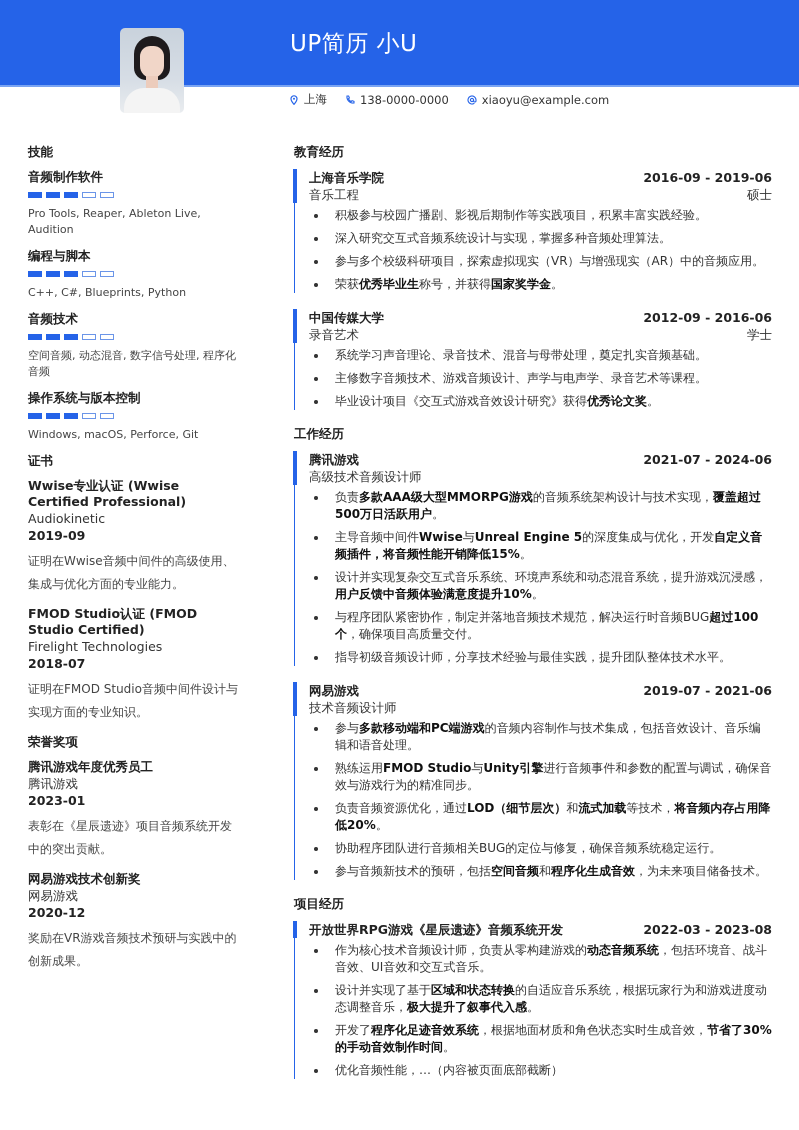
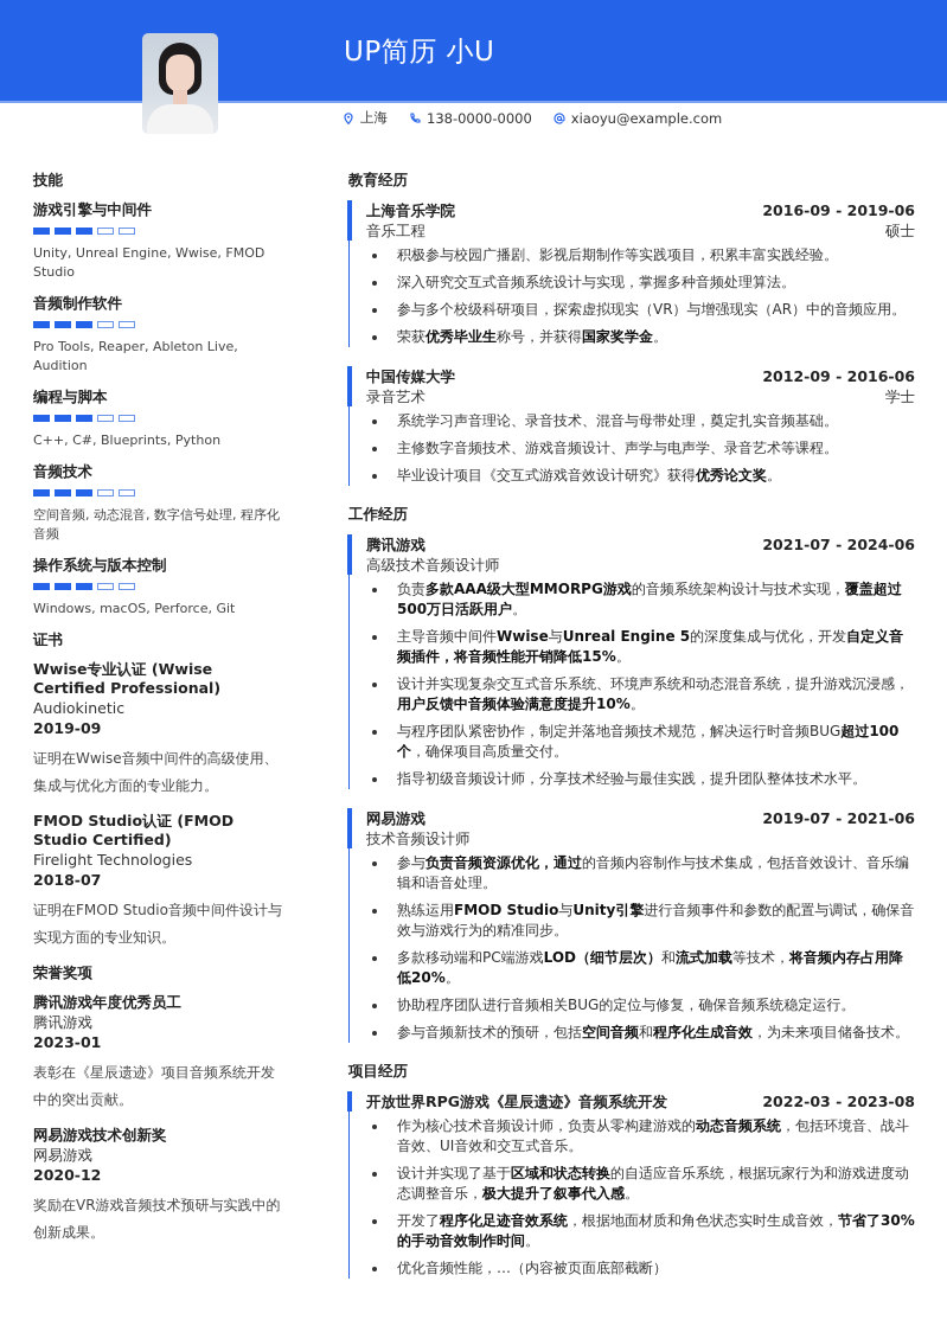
  UP简历 小U
  上海
  138-0000-0000
  xiaoyu@example.com
  技能
+ 游戏引擎与中间件
+ Unity, Unreal Engine, Wwise, FMOD Studio
  音频制作软件
  Pro Tools, Reaper, Ableton Live, Audition
  编程与脚本
  C++, C#, Blueprints, Python
  音频技术
  空间音频, 动态混音, 数字信号处理, 程序化音频
  操作系统与版本控制
  Windows, macOS, Perforce, Git
  证书
  Wwise专业认证 (Wwise Certified Professional)
  Audiokinetic
  2019-09
  证明在Wwise音频中间件的高级使用、集成与优化方面的专业能力。
  FMOD Studio认证 (FMOD Studio Certified)
  Firelight Technologies
  2018-07
  证明在FMOD Studio音频中间件设计与实现方面的专业知识。
  荣誉奖项
  腾讯游戏年度优秀员工
  腾讯游戏
  2023-01
  表彰在《星辰遗迹》项目音频系统开发中的突出贡献。
  网易游戏技术创新奖
  网易游戏
  2020-12
  奖励在VR游戏音频技术预研与实践中的创新成果。
  教育经历
  上海音乐学院
  2016-09 - 2019-06
  音乐工程
  硕士
  积极参与校园广播剧、影视后期制作等实践项目，积累丰富实践经验。
  深入研究交互式音频系统设计与实现，掌握多种音频处理算法。
  参与多个校级科研项目，探索虚拟现实（VR）与增强现实（AR）中的音频应用。
  荣获优秀毕业生称号，并获得国家奖学金。
  中国传媒大学
  2012-09 - 2016-06
  录音艺术
  学士
  系统学习声音理论、录音技术、混音与母带处理，奠定扎实音频基础。
  主修数字音频技术、游戏音频设计、声学与电声学、录音艺术等课程。
  毕业设计项目《交互式游戏音效设计研究》获得优秀论文奖。
  工作经历
  腾讯游戏
  2021-07 - 2024-06
  高级技术音频设计师
  负责多款AAA级大型MMORPG游戏的音频系统架构设计与技术实现，覆盖超过500万日活跃用户。
  主导音频中间件Wwise与Unreal Engine 5的深度集成与优化，开发自定义音频插件，将音频性能开销降低15%。
  设计并实现复杂交互式音乐系统、环境声系统和动态混音系统，提升游戏沉浸感，用户反馈中音频体验满意度提升10%。
  与程序团队紧密协作，制定并落地音频技术规范，解决运行时音频BUG超过100个，确保项目高质量交付。
  指导初级音频设计师，分享技术经验与最佳实践，提升团队整体技术水平。
  网易游戏
  2019-07 - 2021-06
  技术音频设计师
- 参与多款移动端和PC端游戏的音频内容制作与技术集成，包括音效设计、音乐编辑和语音处理。
+ 参与负责音频资源优化，通过的音频内容制作与技术集成，包括音效设计、音乐编辑和语音处理。
  熟练运用FMOD Studio与Unity引擎进行音频事件和参数的配置与调试，确保音效与游戏行为的精准同步。
- 负责音频资源优化，通过LOD（细节层次）和流式加载等技术，将音频内存占用降低20%。
+ 多款移动端和PC端游戏LOD（细节层次）和流式加载等技术，将音频内存占用降低20%。
  协助程序团队进行音频相关BUG的定位与修复，确保音频系统稳定运行。
  参与音频新技术的预研，包括空间音频和程序化生成音效，为未来项目储备技术。
  项目经历
  开放世界RPG游戏《星辰遗迹》音频系统开发
  2022-03 - 2023-08
  作为核心技术音频设计师，负责从零构建游戏的动态音频系统，包括环境音、战斗音效、UI音效和交互式音乐。
  设计并实现了基于区域和状态转换的自适应音乐系统，根据玩家行为和游戏进度动态调整音乐，极大提升了叙事代入感。
  开发了程序化足迹音效系统，根据地面材质和角色状态实时生成音效，节省了30%的手动音效制作时间。
  优化音频性能，…（内容被页面底部截断）
